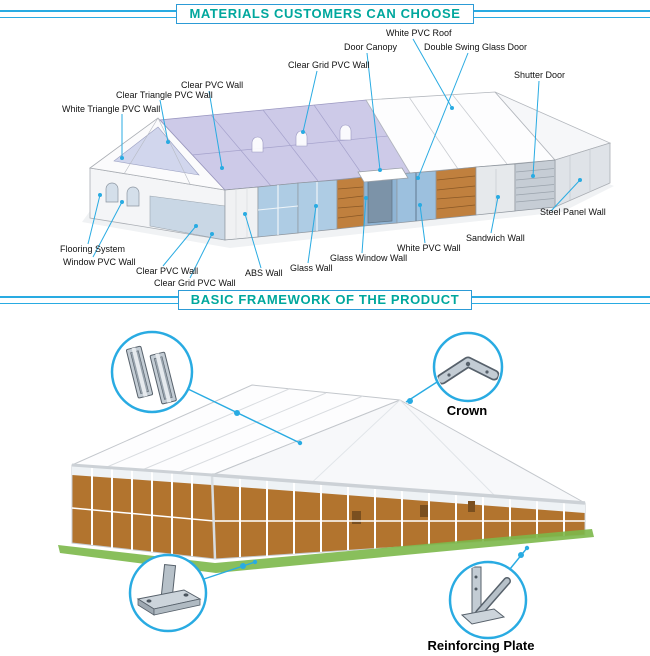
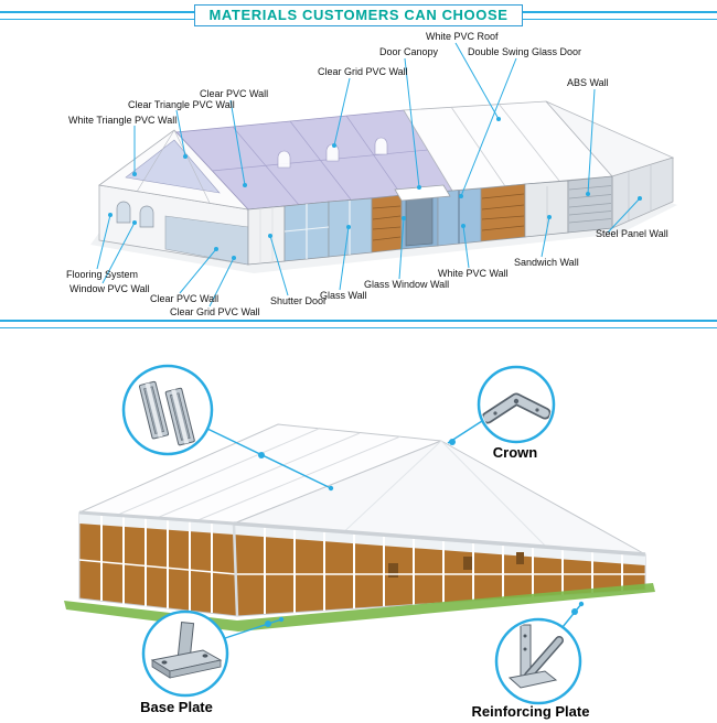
  MATERIALS CUSTOMERS CAN CHOOSE
  White Triangle PVC Wall
  Clear Triangle PVC Wall
  Clear PVC Wall
  Clear Grid PVC Wall
  Door Canopy
  White PVC Roof
  Double Swing Glass Door
- Shutter Door
+ ABS Wall
  Steel Panel Wall
  Sandwich Wall
  White PVC Wall
  Glass Window Wall
  Glass Wall
- ABS Wall
+ Shutter Door
  Clear Grid PVC Wall
  Clear PVC Wall
  Window PVC Wall
  Flooring System
- BASIC FRAMEWORK OF THE PRODUCT
  Crown
+ Base Plate
  Reinforcing Plate
